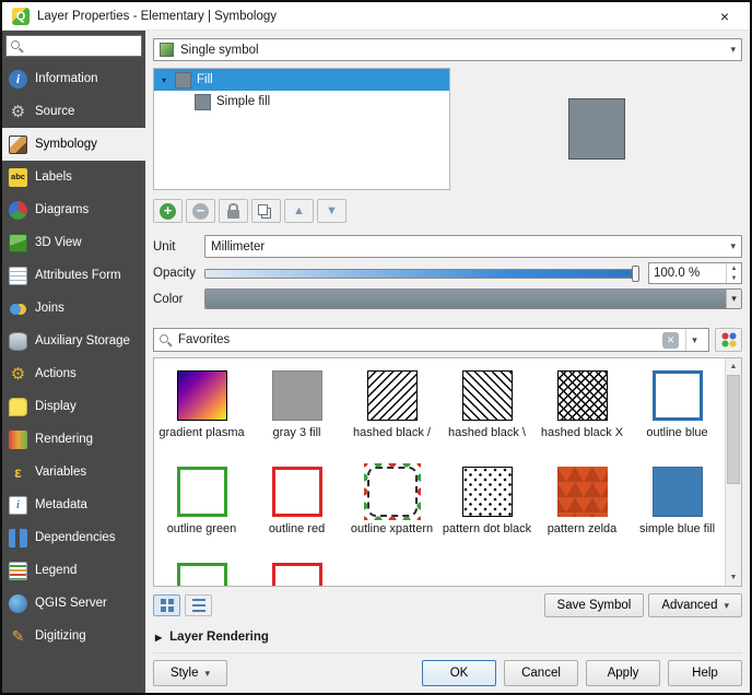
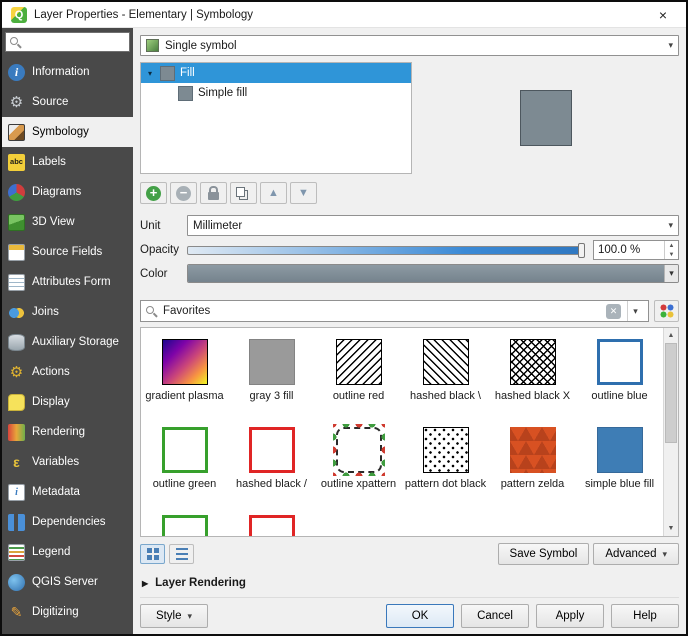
  Q
  Layer Properties - Elementary | Symbology
  ×
  Information
  Source
  Symbology
  Labels
  Diagrams
  3D View
+ Source Fields
  Attributes Form
  Joins
  Auxiliary Storage
  Actions
  Display
  Rendering
  Variables
  Metadata
  Dependencies
  Legend
  QGIS Server
  Digitizing
  Single symbol
  ▾
  ▾
  Fill
  Simple fill
  ▲
  ▼
  Unit
  Millimeter
  ▾
  Opacity
  100.0 %
  Color
  ▾
  Favorites
  ✕
  ▾
  gradient plasma
  gray 3 fill
- hashed black /
+ outline red
  hashed black \
  hashed black X
  outline blue
  outline green
- outline red
+ hashed black /
  outline xpattern
  pattern dot black
  pattern zelda
  simple blue fill
  Save Symbol
  Advanced
  ▾
  ▶
  Layer Rendering
  Style
  ▾
  OK
  Cancel
  Apply
  Help
